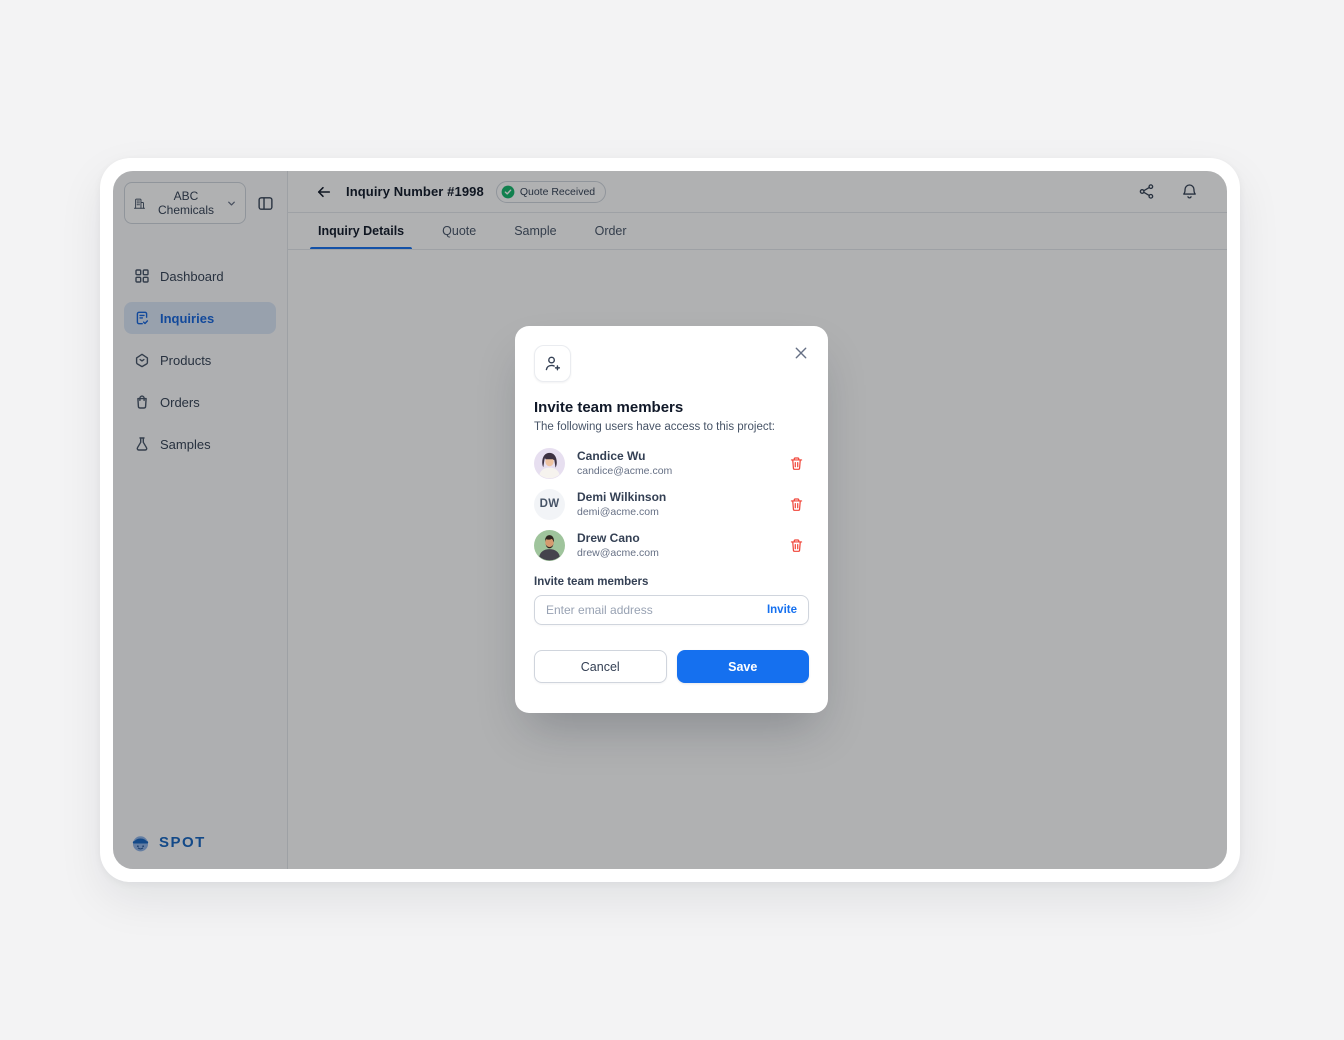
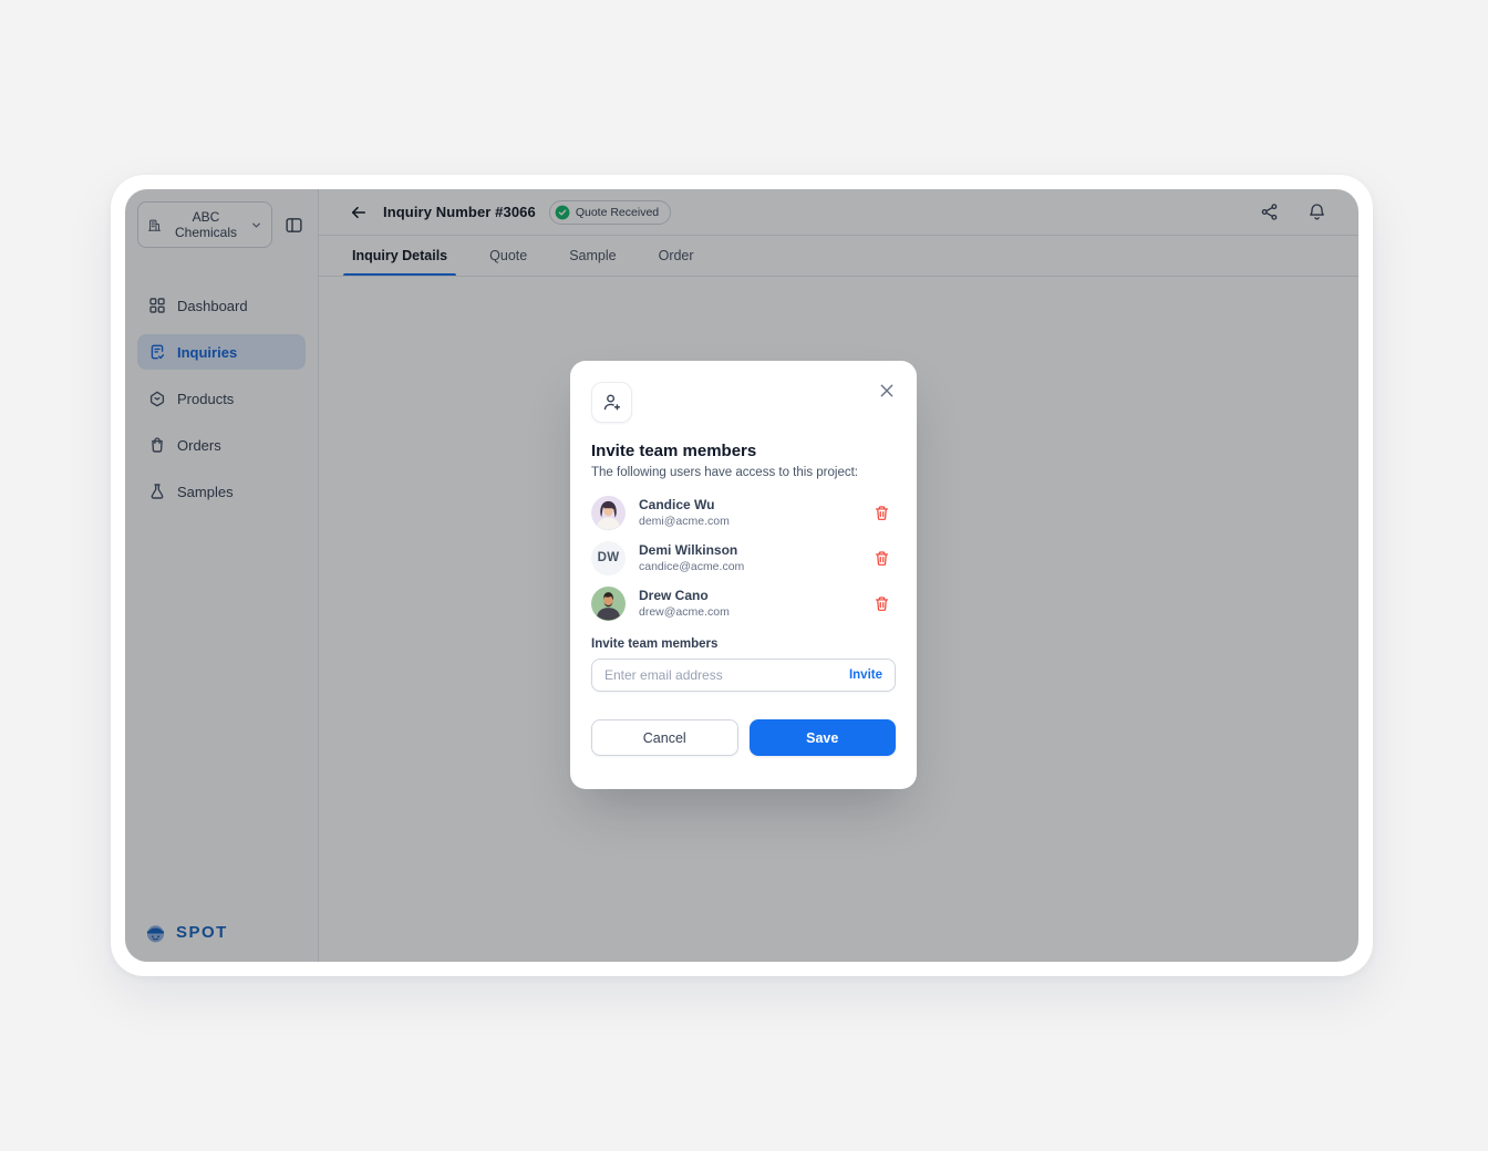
  ABC Chemicals
  Dashboard
  Inquiries
  Products
  Orders
  Samples
  SPOT
- Inquiry Number #1998
+ Inquiry Number #3066
  Quote Received
  Inquiry Details
  Quote
  Sample
  Order
  Invite team members
  The following users have access to this project:
  Candice Wu
- candice@acme.com
+ demi@acme.com
  DW
  Demi Wilkinson
- demi@acme.com
+ candice@acme.com
  Drew Cano
  drew@acme.com
  Invite team members
  Enter email address
  Invite
  Cancel
  Save
